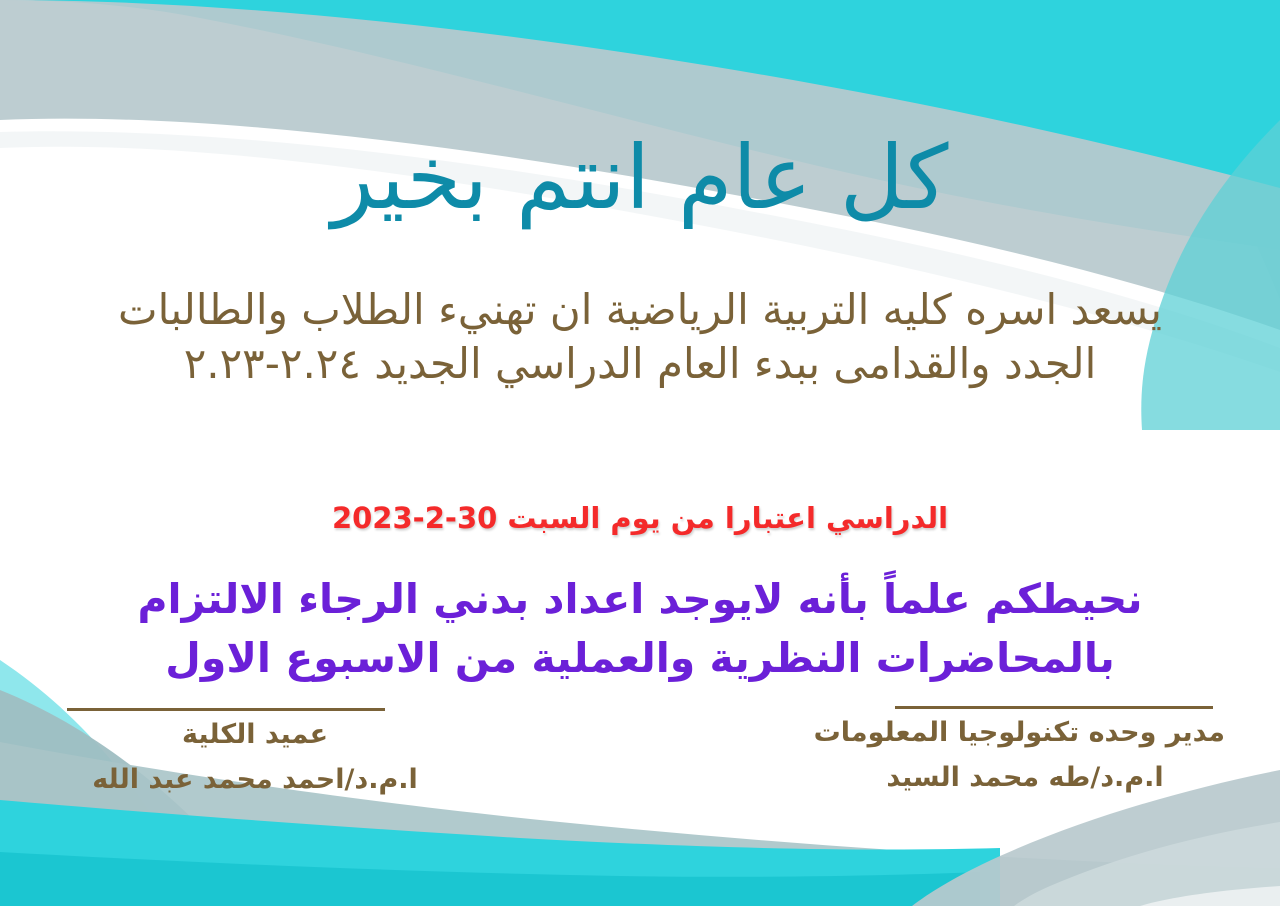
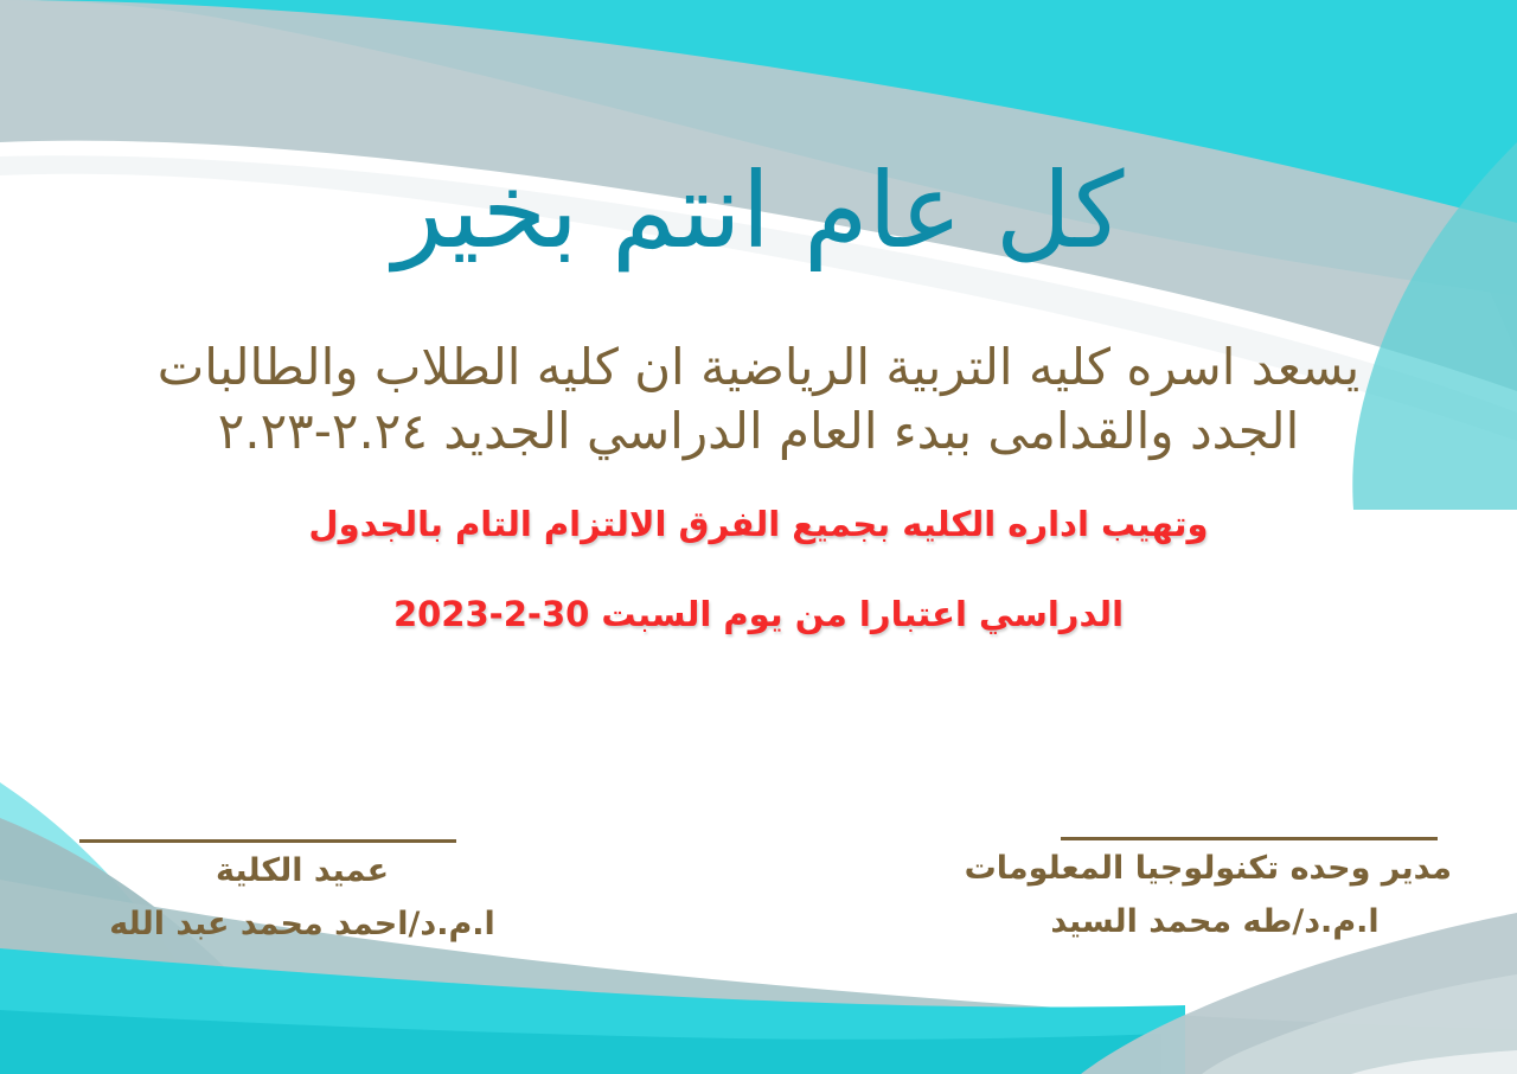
  كل عام انتم بخير
- يسعد اسره كليه التربية الرياضية ان تهنيء الطلاب والطالبات
+ يسعد اسره كليه التربية الرياضية ان كليه الطلاب والطالبات
  الجدد والقدامى ببدء العام الدراسي الجديد ٢.٢٤-٢.٢٣
+ وتهيب اداره الكليه بجميع الفرق الالتزام التام بالجدول
  الدراسي اعتبارا من يوم السبت 30-2-2023
- نحيطكم علماً بأنه لايوجد اعداد بدني الرجاء الالتزام
- بالمحاضرات النظرية والعملية من الاسبوع الاول
  مدير وحده تكنولوجيا المعلومات
  ا.م.د/طه محمد السيد
  عميد الكلية
  ا.م.د/احمد محمد عبد الله
